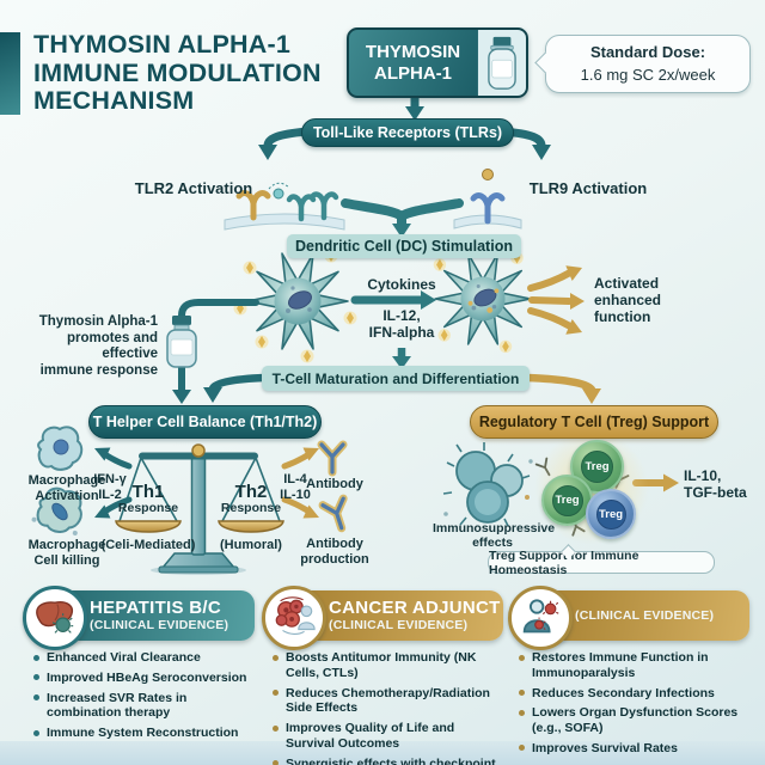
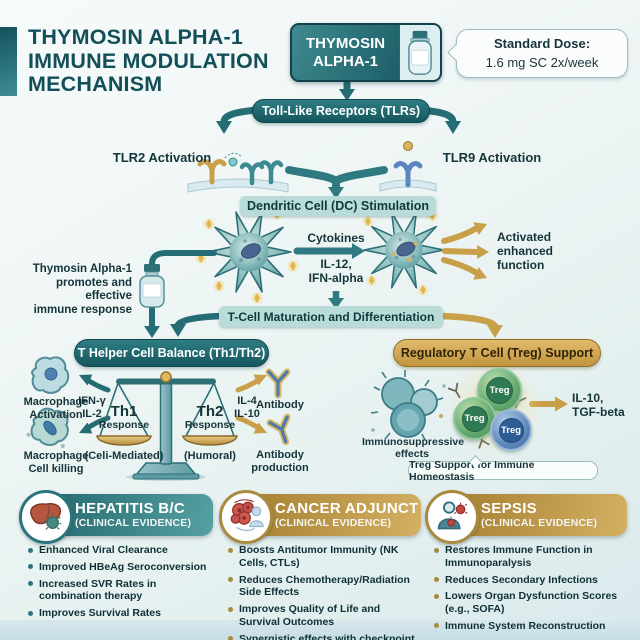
  THYMOSIN ALPHA-1
  IMMUNE MODULATION
  MECHANISM
  THYMOSIN
  ALPHA-1
  Standard Dose:
  1.6 mg SC 2x/week
  Toll-Like Receptors (TLRs)
  TLR2 Activation
  TLR9 Activation
  Dendritic Cell (DC) Stimulation
  Cytokines
  IL-12,
  IFN-alpha
  Activated
  enhanced
  function
  Thymosin Alpha-1
  promotes and effective
  immune response
  T-Cell Maturation and Differentiation
  T Helper Cell Balance (Th1/Th2)
  Th1
  Response
  (Celi-Mediated)
  Th2
  Response
  (Humoral)
  Macrophage
  Activation
  Macrophage
  Cell killing
  IFN-γ
  IL-2
  IL-4
  IL-10
  Antibody
  Antibody
  production
  Regulatory T Cell (Treg) Support
  Treg
  Treg
  Treg
  Immunosuppressive
  effects
  IL-10,
  TGF-beta
  Treg Suppor for Immune Homeostasis
  HEPATITIS B/C
  (CLINICAL EVIDENCE)
  Enhanced Viral Clearance
  Improved HBeAg Seroconversion
  Increased SVR Rates in combination therapy
- Immune System Reconstruction
+ Improves Survival Rates
  CANCER ADJUNCT
  (CLINICAL EVIDENCE)
  Boosts Antitumor Immunity (NK Cells, CTLs)
  Reduces Chemotherapy/Radiation Side Effects
  Improves Quality of Life and Survival Outcomes
  Synergistic effects with checkpoint
+ SEPSIS
  (CLINICAL EVIDENCE)
  Restores Immune Function in Immunoparalysis
  Reduces Secondary Infections
  Lowers Organ Dysfunction Scores (e.g., SOFA)
- Improves Survival Rates
+ Immune System Reconstruction
